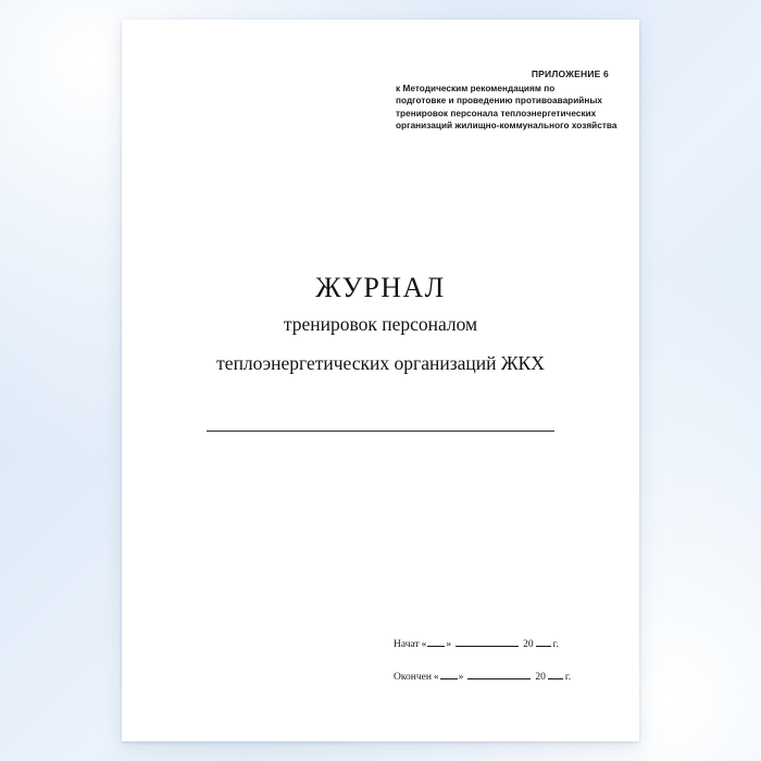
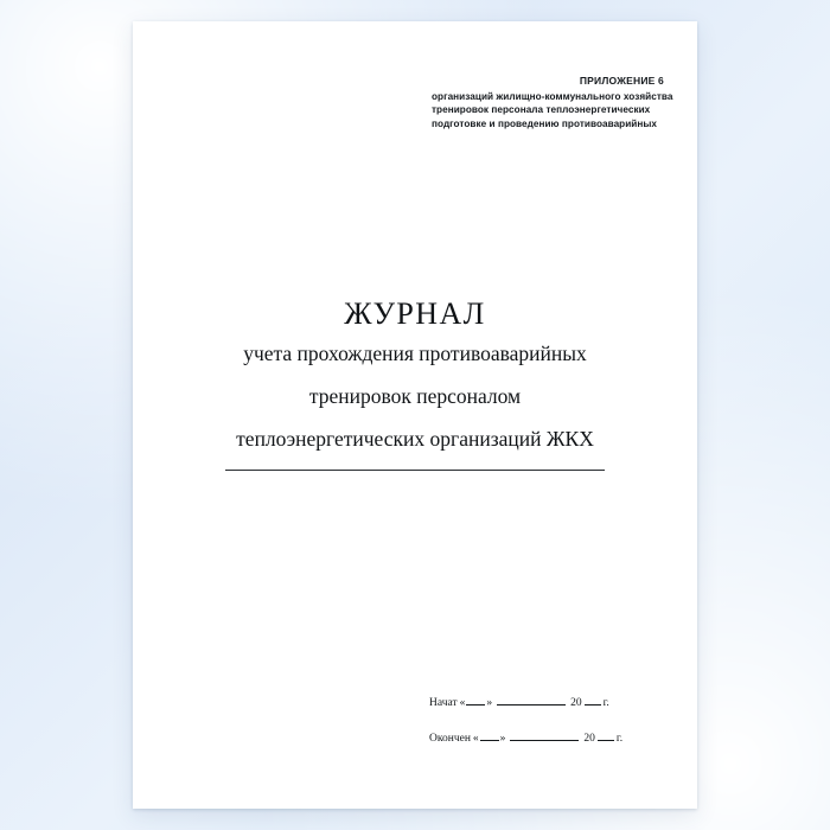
  ПРИЛОЖЕНИЕ 6
- к Методическим рекомендациям по
- подготовке и проведению противоаварийных
+ организаций жилищно-коммунального хозяйства
  тренировок персонала теплоэнергетических
- организаций жилищно-коммунального хозяйства
+ подготовке и проведению противоаварийных
  ЖУРНАЛ
+ учета прохождения противоаварийных
  тренировок персоналом
  теплоэнергетических организаций ЖКХ
  Начат
  «
  »
  20
  г.
  Окончен
  «
  »
  20
  г.
